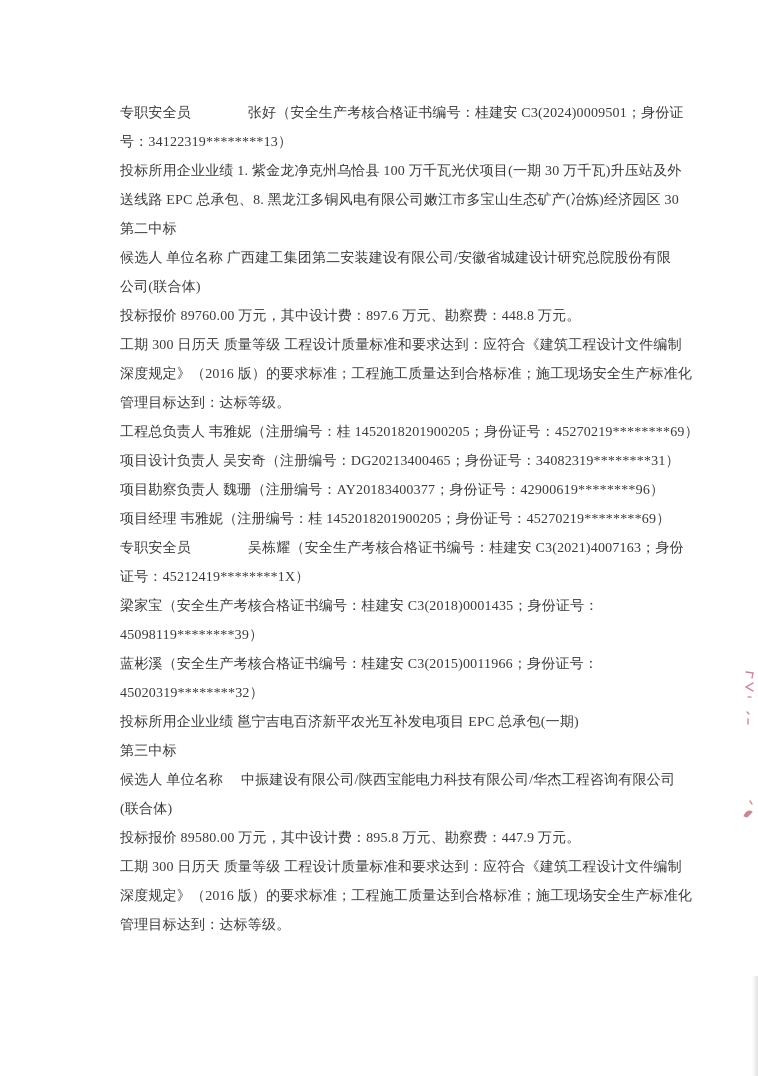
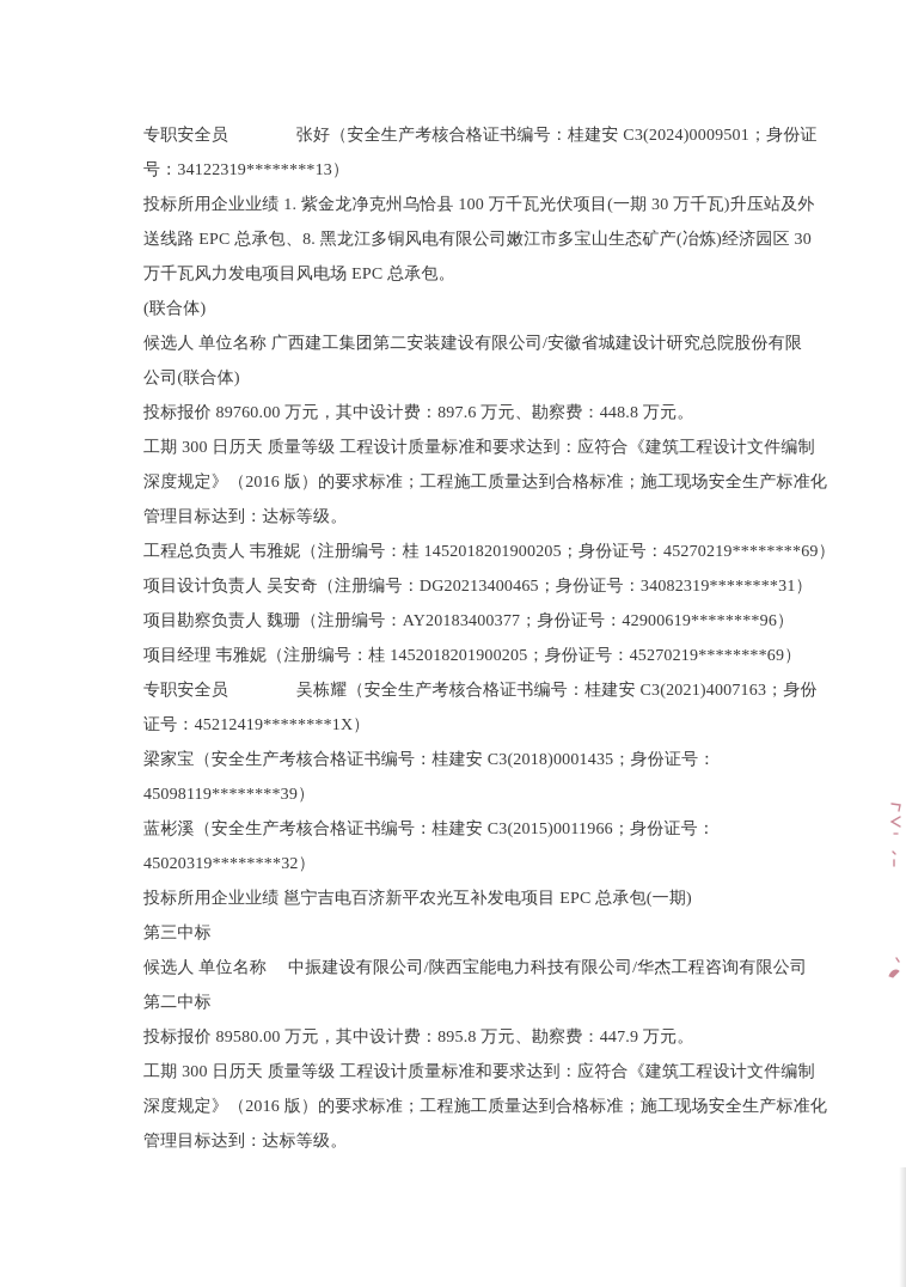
  专职安全员 张好（安全生产考核合格证书编号：桂建安 C3(2024)0009501；身份证
  号：34122319********13）
  投标所用企业业绩 1. 紫金龙净克州乌恰县 100 万千瓦光伏项目(一期 30 万千瓦)升压站及外
  送线路 EPC 总承包、8. 黑龙江多铜风电有限公司嫩江市多宝山生态矿产(冶炼)经济园区 30
+ 万千瓦风力发电项目风电场 EPC 总承包。
- 第二中标
+ (联合体)
  候选人 单位名称 广西建工集团第二安装建设有限公司/安徽省城建设计研究总院股份有限
  公司(联合体)
  投标报价 89760.00 万元，其中设计费：897.6 万元、勘察费：448.8 万元。
  工期 300 日历天 质量等级 工程设计质量标准和要求达到：应符合《建筑工程设计文件编制
  深度规定》（2016 版）的要求标准；工程施工质量达到合格标准；施工现场安全生产标准化
  管理目标达到：达标等级。
  工程总负责人 韦雅妮（注册编号：桂 1452018201900205；身份证号：45270219********69）
  项目设计负责人 吴安奇（注册编号：DG20213400465；身份证号：34082319********31）
  项目勘察负责人 魏珊（注册编号：AY20183400377；身份证号：42900619********96）
  项目经理 韦雅妮（注册编号：桂 1452018201900205；身份证号：45270219********69）
  专职安全员 吴栋耀（安全生产考核合格证书编号：桂建安 C3(2021)4007163；身份
  证号：45212419********1X）
  梁家宝（安全生产考核合格证书编号：桂建安 C3(2018)0001435；身份证号：
  45098119********39）
  蓝彬溪（安全生产考核合格证书编号：桂建安 C3(2015)0011966；身份证号：
  45020319********32）
  投标所用企业业绩 邕宁吉电百济新平农光互补发电项目 EPC 总承包(一期)
  第三中标
  候选人 单位名称 中振建设有限公司/陕西宝能电力科技有限公司/华杰工程咨询有限公司
- (联合体)
+ 第二中标
  投标报价 89580.00 万元，其中设计费：895.8 万元、勘察费：447.9 万元。
  工期 300 日历天 质量等级 工程设计质量标准和要求达到：应符合《建筑工程设计文件编制
  深度规定》（2016 版）的要求标准；工程施工质量达到合格标准；施工现场安全生产标准化
  管理目标达到：达标等级。
